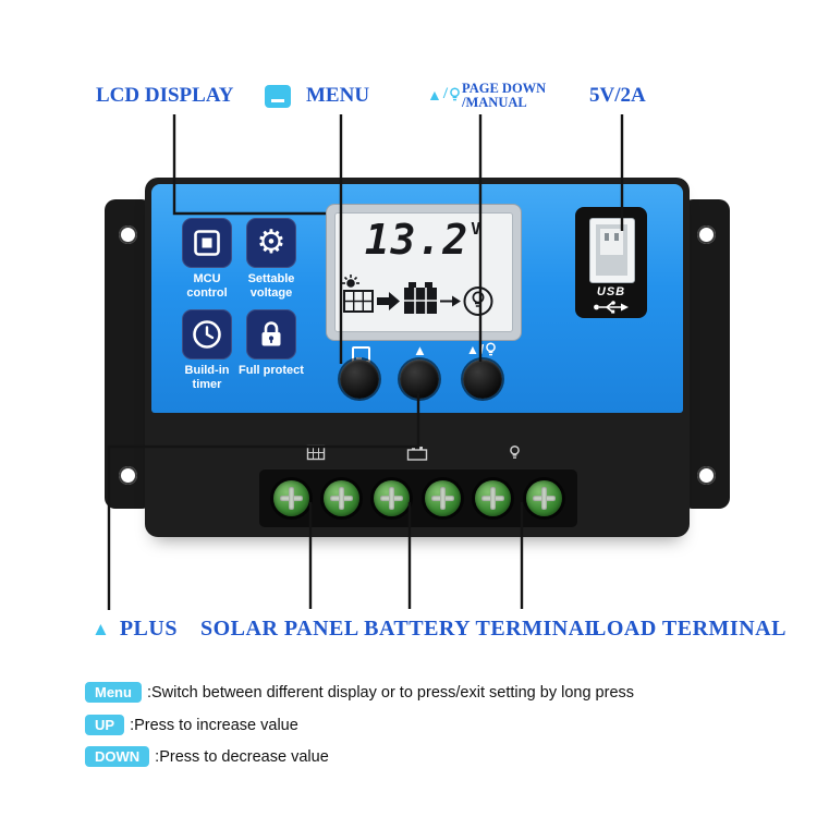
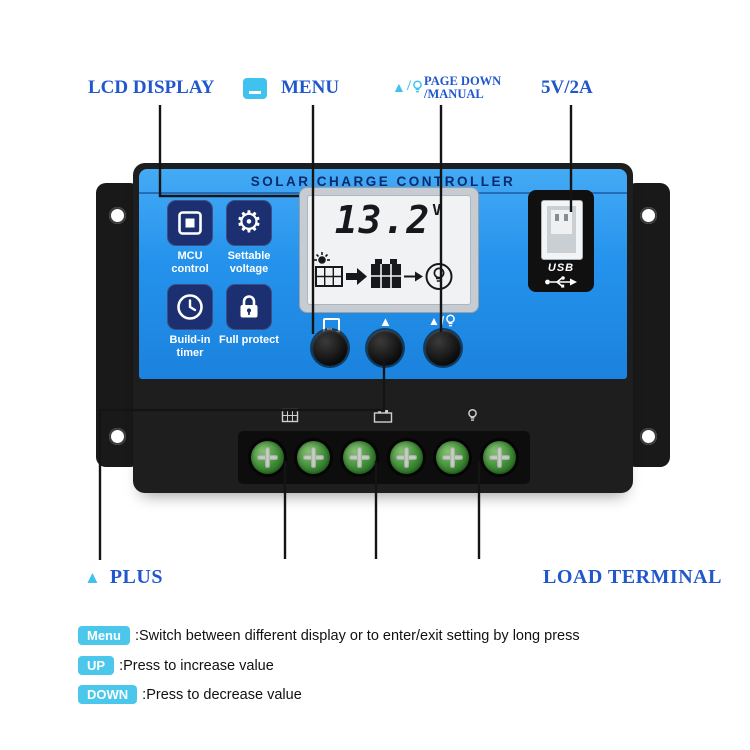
  LCD DISPLAY
  MENU
  ▲
  /
  PAGE DOWN
  /MANUAL
  5V/2A
+ SOLAR CHARGE CONTROLLER
  ⚙
  MCU control
  Settable voltage
  Build-in timer
  Full protect
  13.2V
  ▲
  ▲
  /
  USB
  ▲
  PLUS
- SOLAR PANEL BATTERY TERMINAL
  LOAD TERMINAL
  Menu
- :Switch between different display or to press/exit setting by long press
+ :Switch between different display or to enter/exit setting by long press
  UP
  :Press to increase value
  DOWN
  :Press to decrease value
